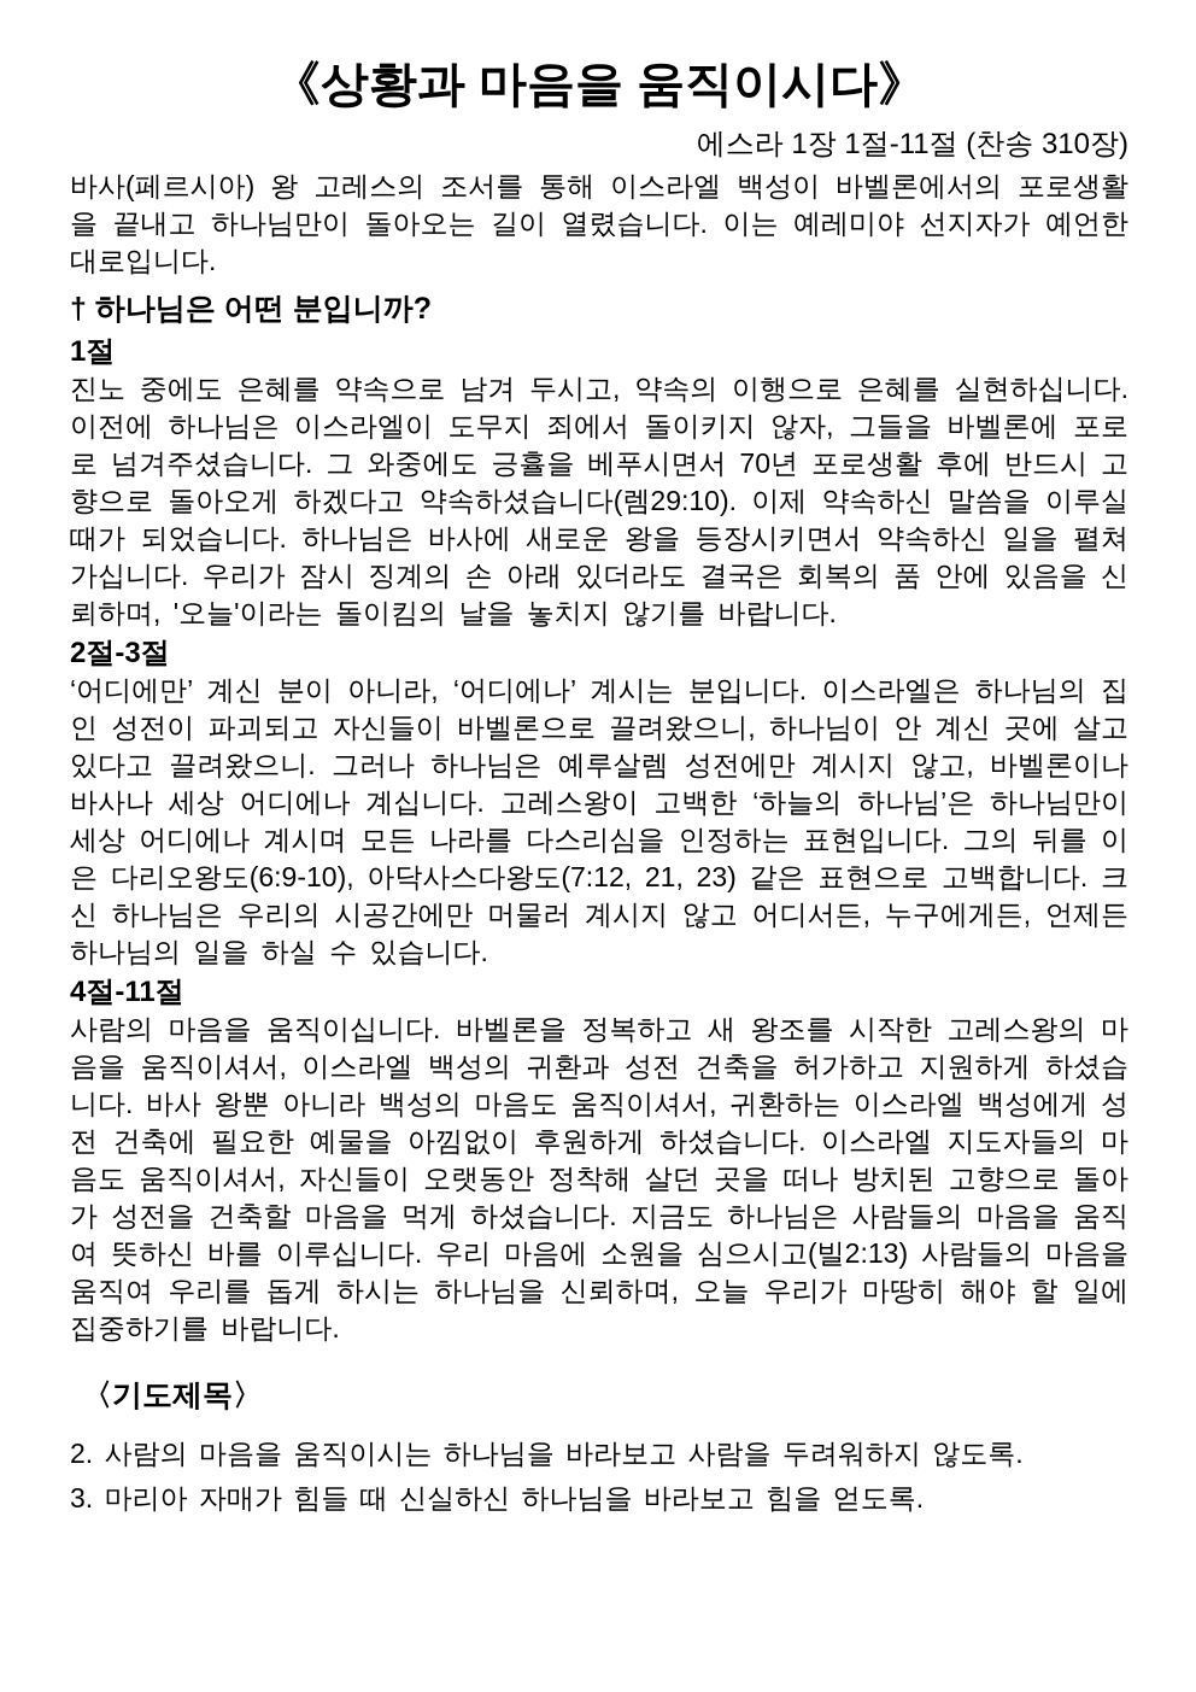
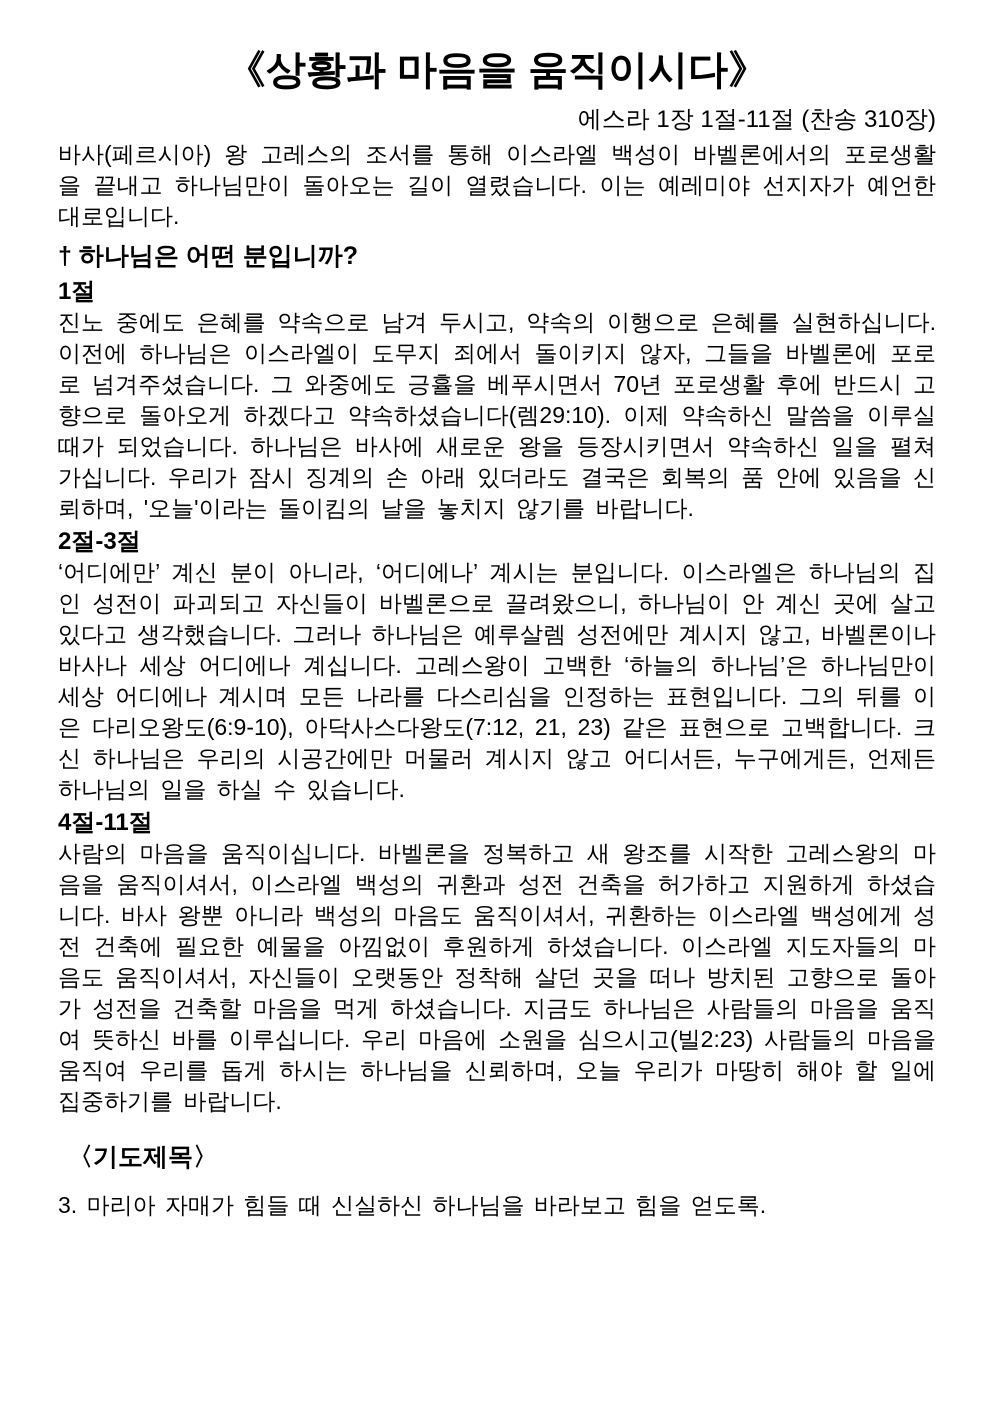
  《상황과 마음을 움직이시다》
  에스라 1장 1절-11절 (찬송 310장)
  바사(페르시아) 왕 고레스의 조서를 통해 이스라엘 백성이 바벨론에서의 포로생활을 끝내고 하나님만이 돌아오는 길이 열렸습니다. 이는 예레미야 선지자가 예언한 대로입니다.
  † 하나님은 어떤 분입니까?
  1절
  진노 중에도 은혜를 약속으로 남겨 두시고, 약속의 이행으로 은혜를 실현하십니다. 이전에 하나님은 이스라엘이 도무지 죄에서 돌이키지 않자, 그들을 바벨론에 포로로 넘겨주셨습니다. 그 와중에도 긍휼을 베푸시면서 70년 포로생활 후에 반드시 고향으로 돌아오게 하겠다고 약속하셨습니다(렘29:10). 이제 약속하신 말씀을 이루실 때가 되었습니다. 하나님은 바사에 새로운 왕을 등장시키면서 약속하신 일을 펼쳐 가십니다. 우리가 잠시 징계의 손 아래 있더라도 결국은 회복의 품 안에 있음을 신뢰하며, '오늘'이라는 돌이킴의 날을 놓치지 않기를 바랍니다.
  2절-3절
- ‘어디에만’ 계신 분이 아니라, ‘어디에나’ 계시는 분입니다. 이스라엘은 하나님의 집인 성전이 파괴되고 자신들이 바벨론으로 끌려왔으니, 하나님이 안 계신 곳에 살고 있다고 끌려왔으니. 그러나 하나님은 예루살렘 성전에만 계시지 않고, 바벨론이나 바사나 세상 어디에나 계십니다. 고레스왕이 고백한 ‘하늘의 하나님’은 하나님만이 세상 어디에나 계시며 모든 나라를 다스리심을 인정하는 표현입니다. 그의 뒤를 이은 다리오왕도(6:9-10), 아닥사스다왕도(7:12, 21, 23) 같은 표현으로 고백합니다. 크신 하나님은 우리의 시공간에만 머물러 계시지 않고 어디서든, 누구에게든, 언제든 하나님의 일을 하실 수 있습니다.
+ ‘어디에만’ 계신 분이 아니라, ‘어디에나’ 계시는 분입니다. 이스라엘은 하나님의 집인 성전이 파괴되고 자신들이 바벨론으로 끌려왔으니, 하나님이 안 계신 곳에 살고 있다고 생각했습니다. 그러나 하나님은 예루살렘 성전에만 계시지 않고, 바벨론이나 바사나 세상 어디에나 계십니다. 고레스왕이 고백한 ‘하늘의 하나님’은 하나님만이 세상 어디에나 계시며 모든 나라를 다스리심을 인정하는 표현입니다. 그의 뒤를 이은 다리오왕도(6:9-10), 아닥사스다왕도(7:12, 21, 23) 같은 표현으로 고백합니다. 크신 하나님은 우리의 시공간에만 머물러 계시지 않고 어디서든, 누구에게든, 언제든 하나님의 일을 하실 수 있습니다.
  4절-11절
- 사람의 마음을 움직이십니다. 바벨론을 정복하고 새 왕조를 시작한 고레스왕의 마음을 움직이셔서, 이스라엘 백성의 귀환과 성전 건축을 허가하고 지원하게 하셨습니다. 바사 왕뿐 아니라 백성의 마음도 움직이셔서, 귀환하는 이스라엘 백성에게 성전 건축에 필요한 예물을 아낌없이 후원하게 하셨습니다. 이스라엘 지도자들의 마음도 움직이셔서, 자신들이 오랫동안 정착해 살던 곳을 떠나 방치된 고향으로 돌아가 성전을 건축할 마음을 먹게 하셨습니다. 지금도 하나님은 사람들의 마음을 움직여 뜻하신 바를 이루십니다. 우리 마음에 소원을 심으시고(빌2:13) 사람들의 마음을 움직여 우리를 돕게 하시는 하나님을 신뢰하며, 오늘 우리가 마땅히 해야 할 일에 집중하기를 바랍니다.
+ 사람의 마음을 움직이십니다. 바벨론을 정복하고 새 왕조를 시작한 고레스왕의 마음을 움직이셔서, 이스라엘 백성의 귀환과 성전 건축을 허가하고 지원하게 하셨습니다. 바사 왕뿐 아니라 백성의 마음도 움직이셔서, 귀환하는 이스라엘 백성에게 성전 건축에 필요한 예물을 아낌없이 후원하게 하셨습니다. 이스라엘 지도자들의 마음도 움직이셔서, 자신들이 오랫동안 정착해 살던 곳을 떠나 방치된 고향으로 돌아가 성전을 건축할 마음을 먹게 하셨습니다. 지금도 하나님은 사람들의 마음을 움직여 뜻하신 바를 이루십니다. 우리 마음에 소원을 심으시고(빌2:23) 사람들의 마음을 움직여 우리를 돕게 하시는 하나님을 신뢰하며, 오늘 우리가 마땅히 해야 할 일에 집중하기를 바랍니다.
  〈기도제목〉
- 2. 사람의 마음을 움직이시는 하나님을 바라보고 사람을 두려워하지 않도록.
  3. 마리아 자매가 힘들 때 신실하신 하나님을 바라보고 힘을 얻도록.
